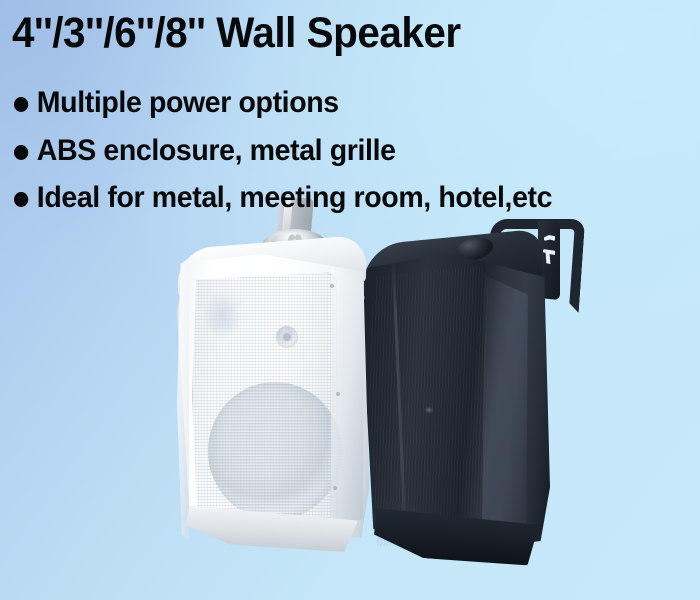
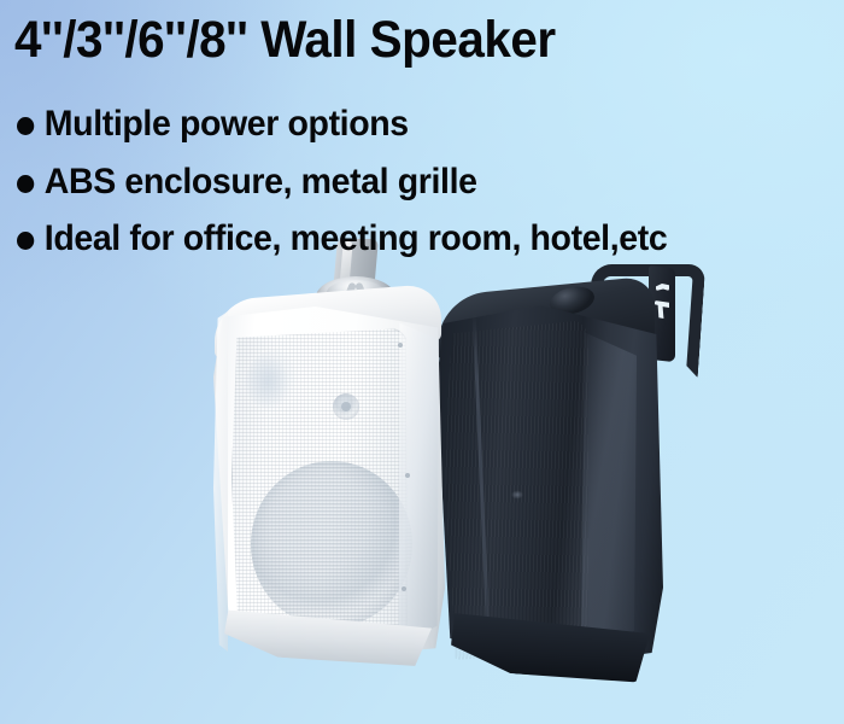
  4''/3''/6''/8'' Wall Speaker
  Multiple power options
  ABS enclosure, metal grille
- Ideal for metal, meeting room, hotel,etc
+ Ideal for office, meeting room, hotel,etc
